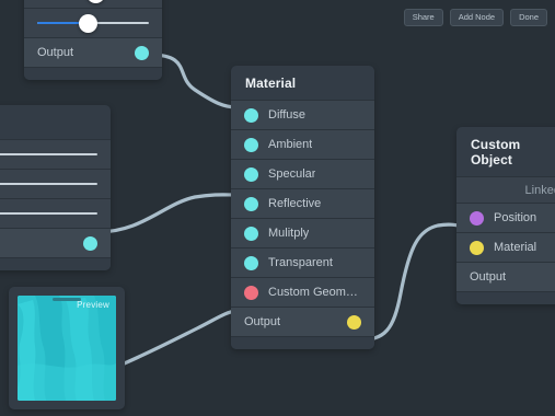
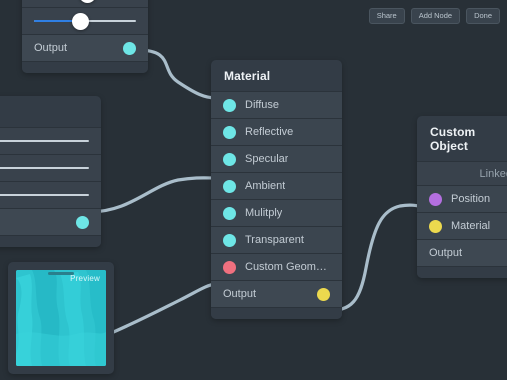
  Share
  Add Node
  Done
  Output
  Preview
  Material
  Diffuse
- Ambient
+ Reflective
  Specular
- Reflective
+ Ambient
  Mulitply
  Transparent
  Output
  Custom Object
  Linke
  Position
  Material
  Output
